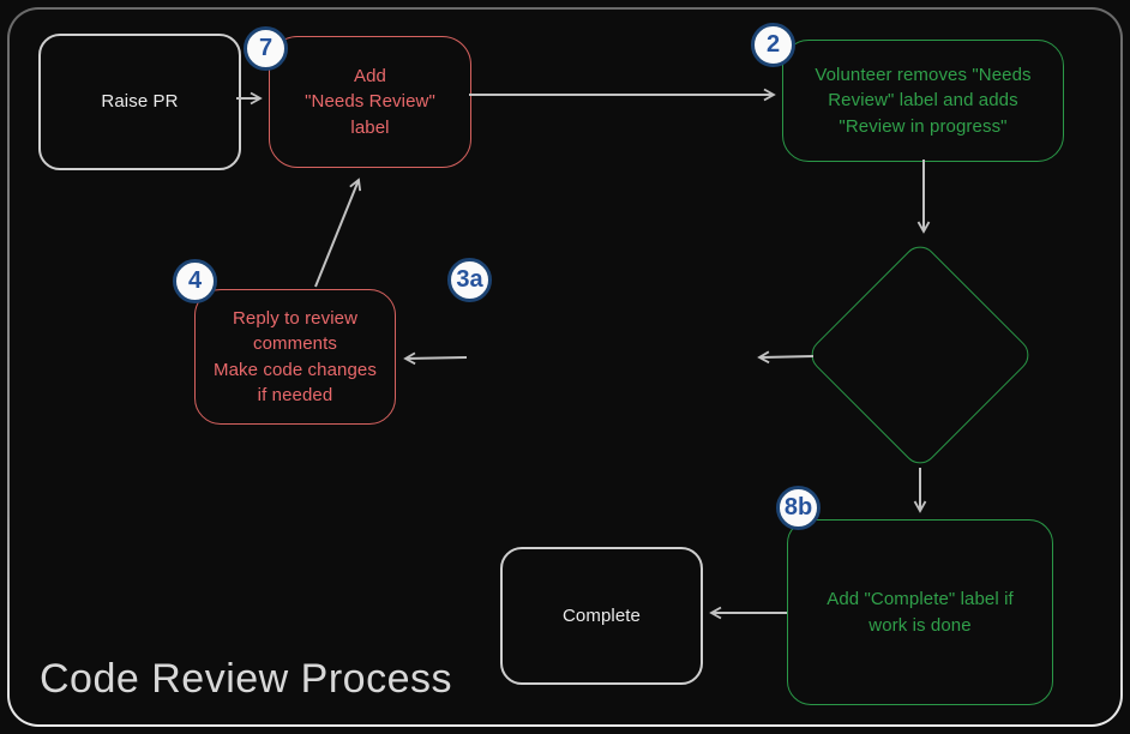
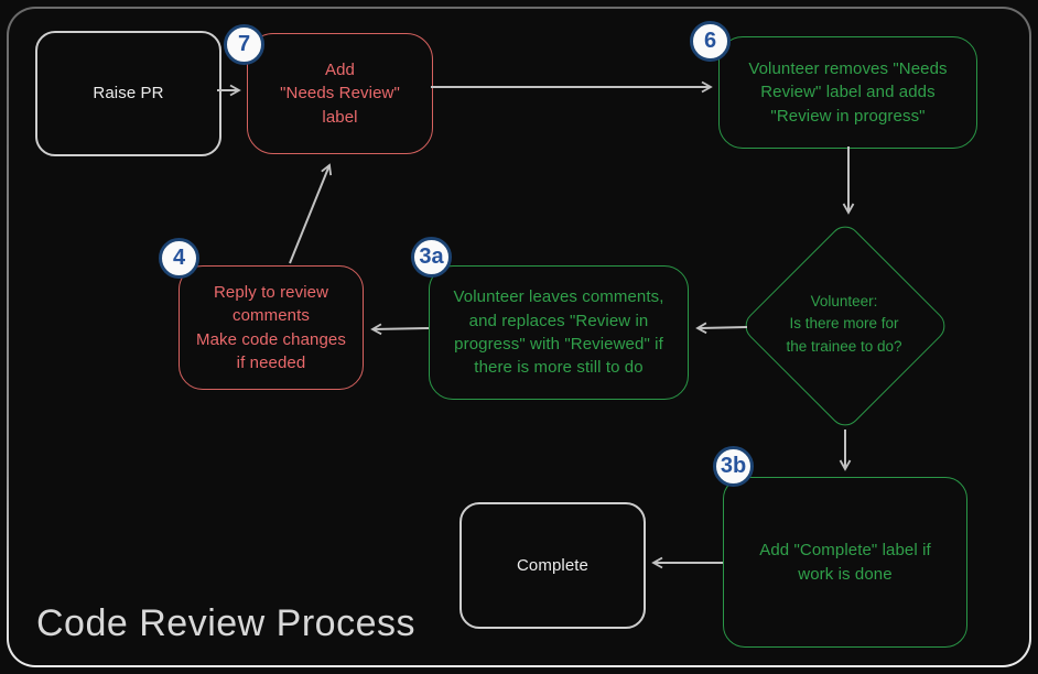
  Raise PR
  Add
  "Needs Review"
  label
  Volunteer removes "Needs
  Review" label and adds
  "Review in progress"
+ Volunteer:
+ Is there more for
+ the trainee to do?
+ Volunteer leaves comments,
+ and replaces "Review in
+ progress" with "Reviewed" if
+ there is more still to do
  Reply to review
  comments
  Make code changes
  if needed
  Add "Complete" label if
  work is done
  Complete
  7
- 2
+ 6
  3a
  4
- 8b
+ 3b
  Code Review Process
